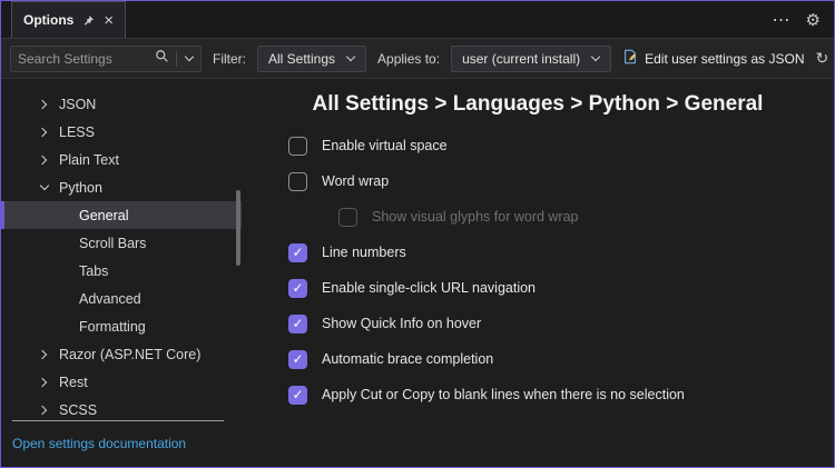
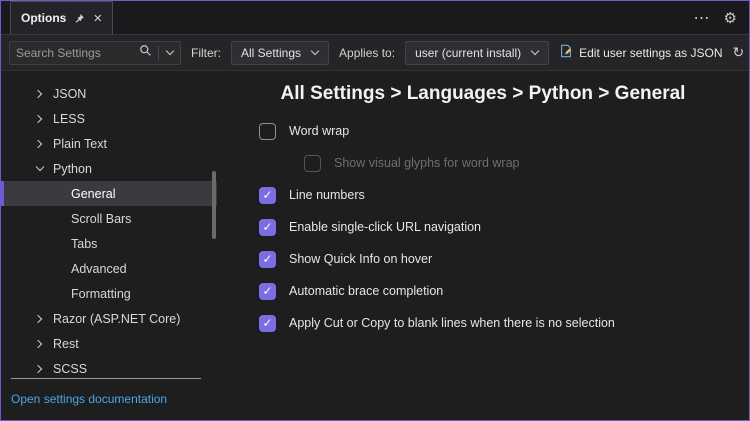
  Options
  ×
  ⋯
  ⚙
  Search Settings
  Filter:
  All Settings
  Applies to:
  user (current install)
  Edit user settings as JSON
  ↻
  JSON
  LESS
  Plain Text
  Python
  General
  Scroll Bars
  Tabs
  Advanced
  Formatting
  Razor (ASP.NET Core)
  Rest
  SCSS
  Open settings documentation
  All Settings > Languages > Python > General
- Enable virtual space
  Word wrap
  Show visual glyphs for word wrap
  ✓
  Line numbers
  ✓
  Enable single-click URL navigation
  ✓
  Show Quick Info on hover
  ✓
  Automatic brace completion
  ✓
  Apply Cut or Copy to blank lines when there is no selection
